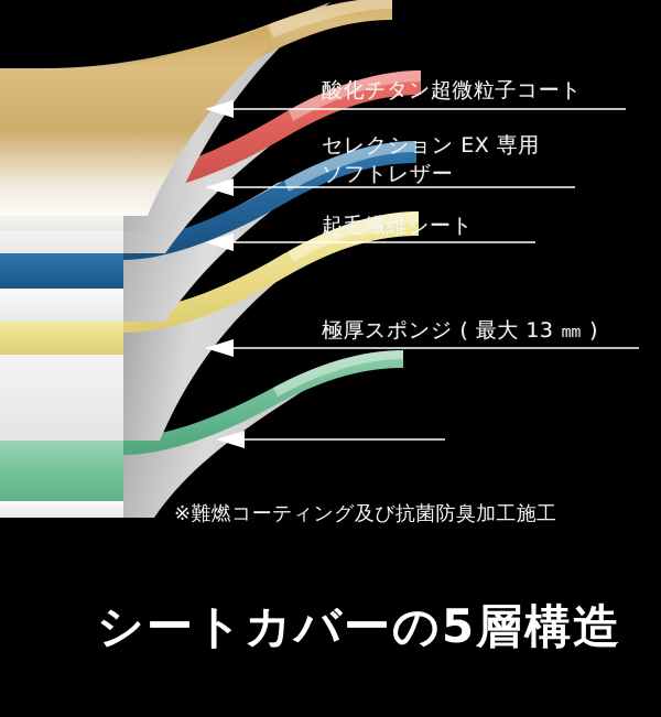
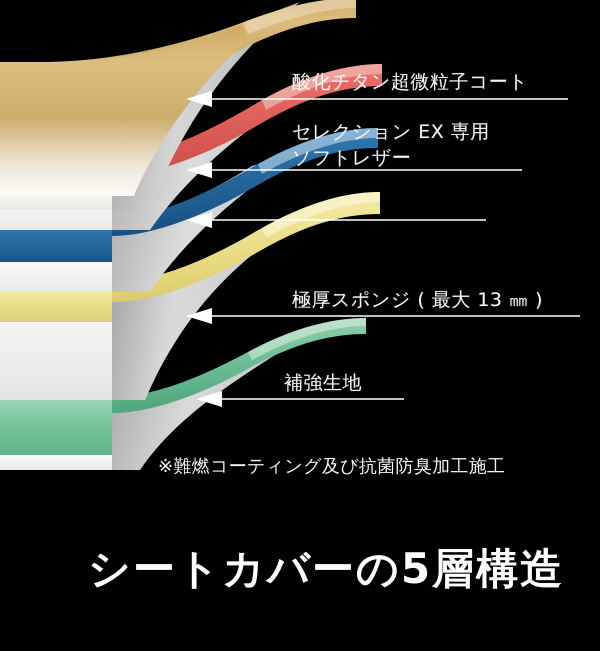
  酸化チタン超微粒子コート
  セレクション EX 専用
  ソフトレザー
- 起毛繊維シート
  極厚スポンジ ( 最大 13 ㎜ )
+ 補強生地
  ※難燃コーティング及び抗菌防臭加工施工
  シートカバーの5層構造
